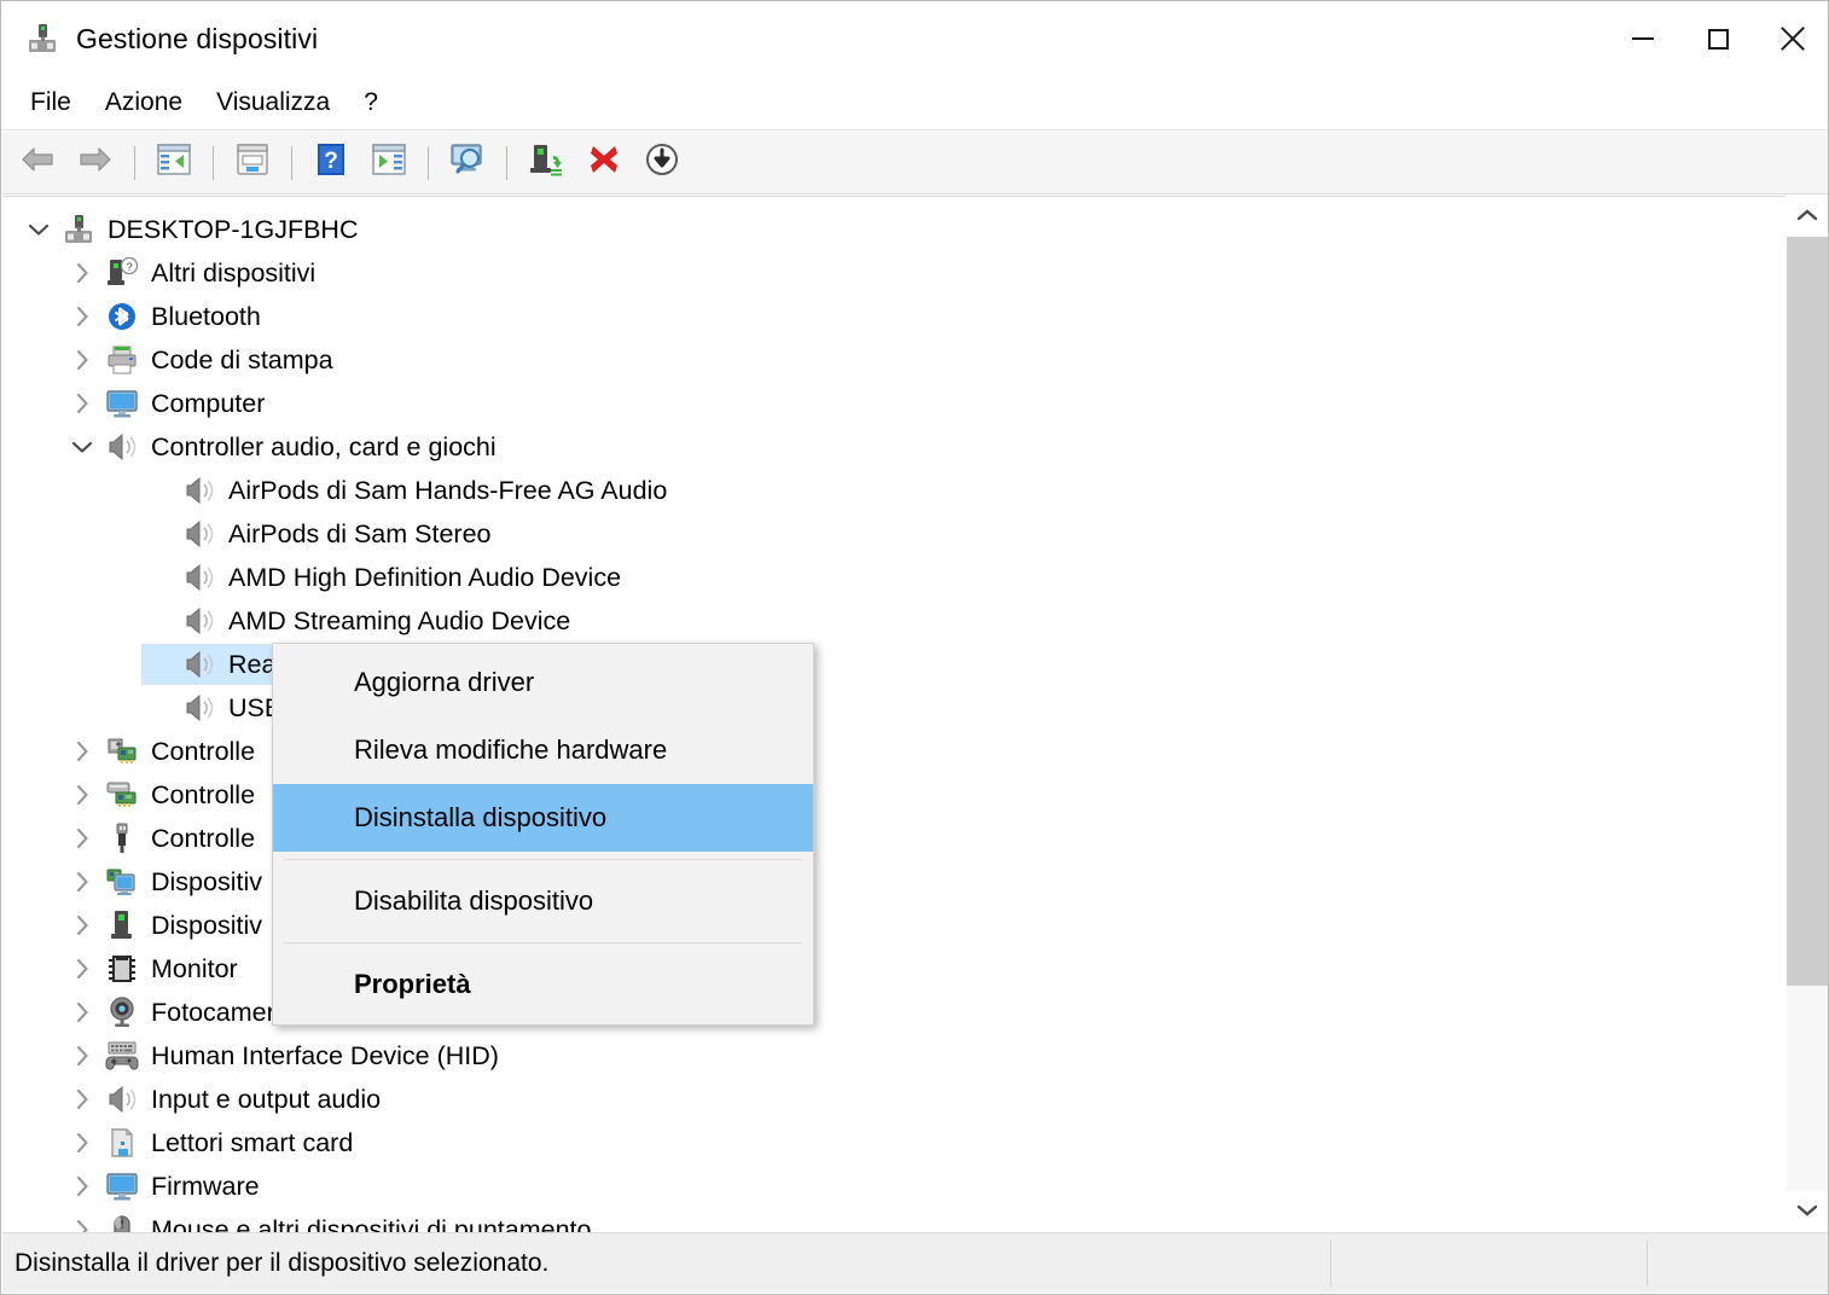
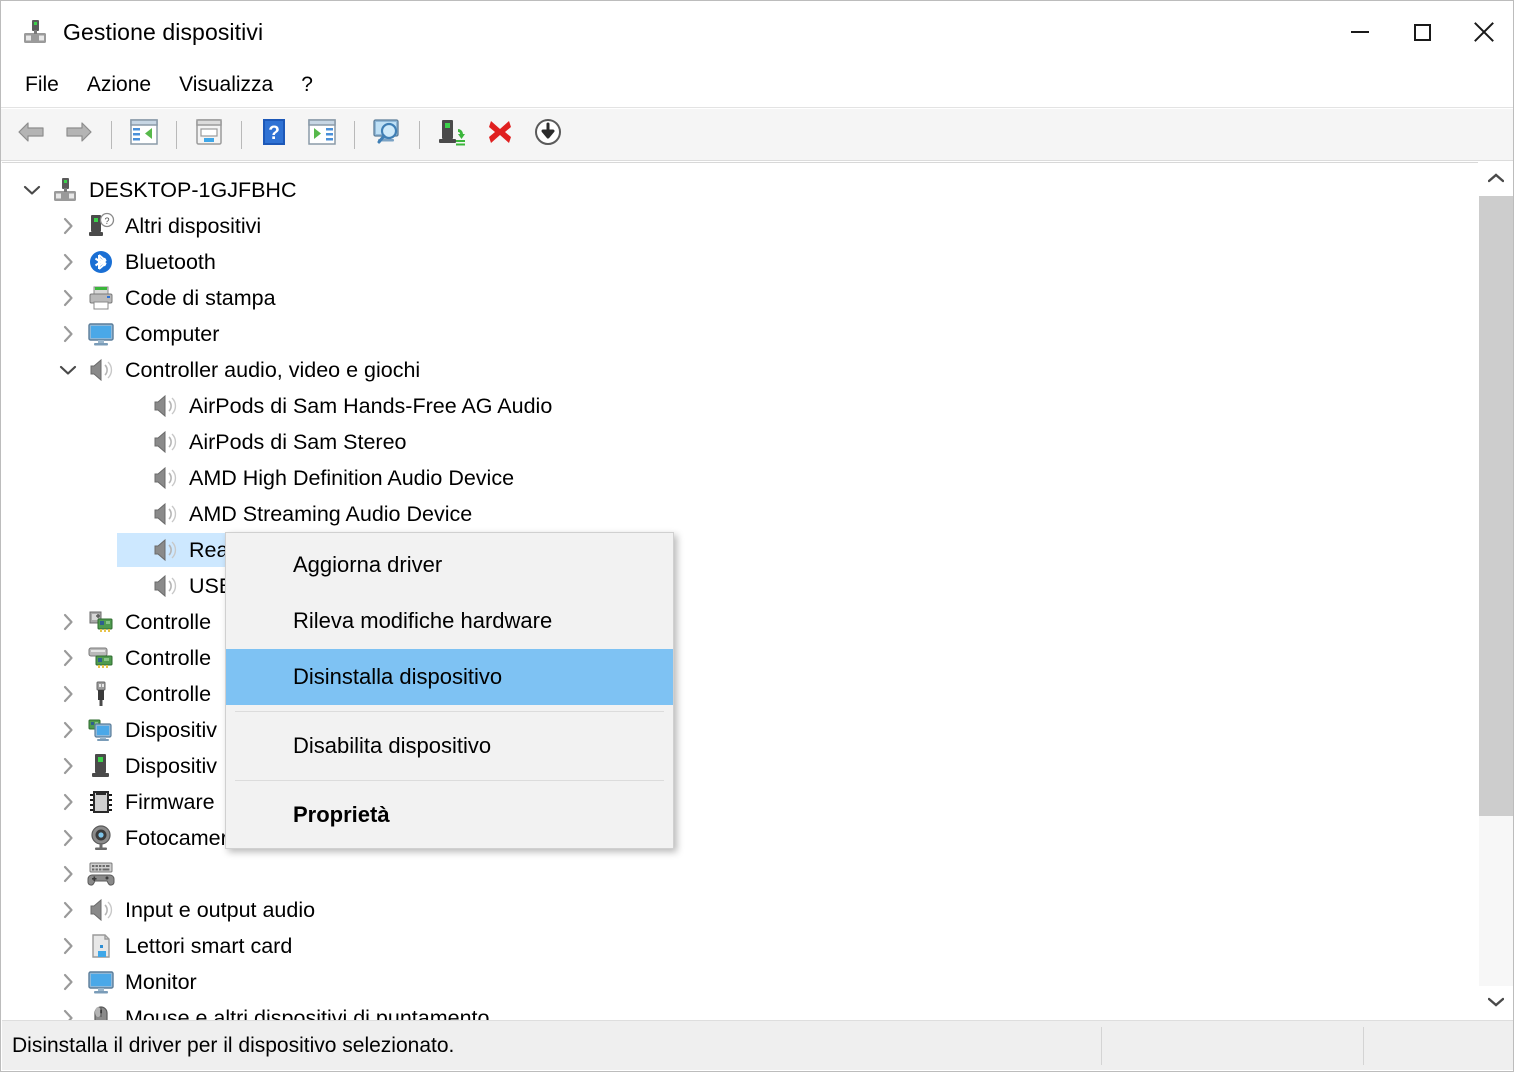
  Gestione dispositivi
  File
  Azione
  Visualizza
  ?
  ?
  DESKTOP-1GJFBHC
  ?
  Altri dispositivi
  Bluetooth
  Code di stampa
  Computer
- Controller audio, card e giochi
+ Controller audio, video e giochi
  AirPods di Sam Hands-Free AG Audio
  AirPods di Sam Stereo
  AMD High Definition Audio Device
  AMD Streaming Audio Device
  Controlle
  Controlle
  Controlle
  Dispositiv
  Dispositiv
- Monitor
+ Firmware
  Fotocame
- Human Interface Device (HID)
  Input e output audio
  Lettori smart card
- Firmware
+ Monitor
  Mouse e altri dispositivi di puntamento
  Aggiorna driver
  Rileva modifiche hardware
  Disinstalla dispositivo
  Disabilita dispositivo
  Proprietà
  Disinstalla il driver per il dispositivo selezionato.
